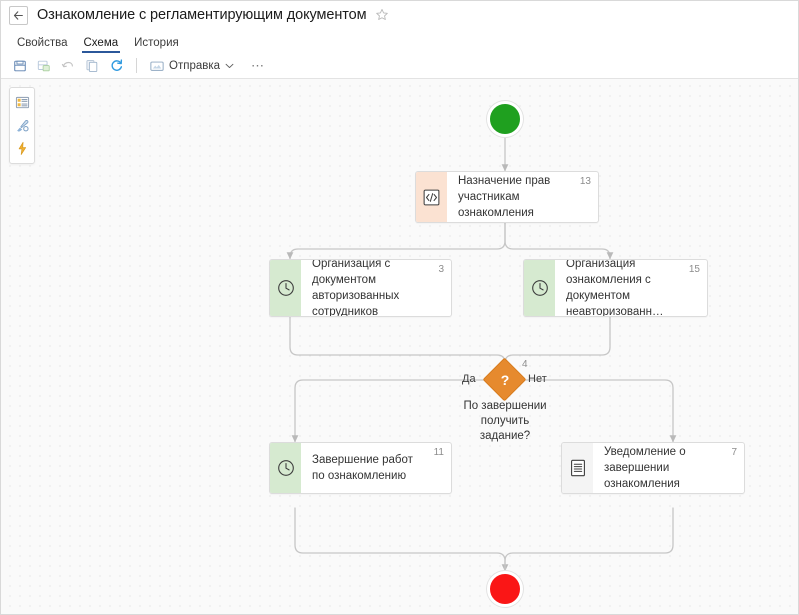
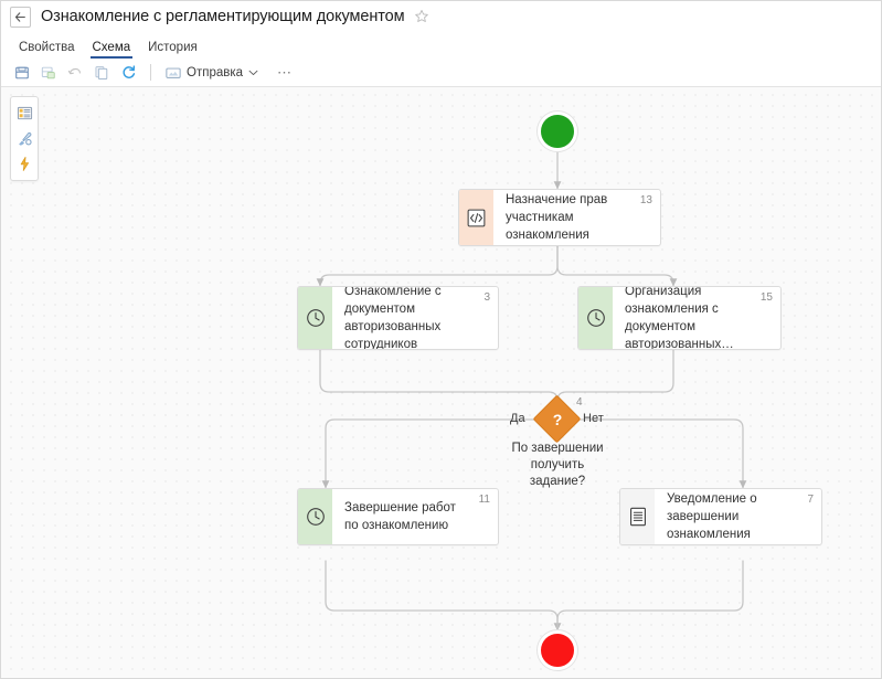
  Ознакомление с регламентирующим документом
  Свойства
  Схема
  История
  Отправка
  ⋯
  13
  Назначение прав участникам ознакомления
  3
- Организация с документом авторизованных сотрудников
+ Ознакомление с документом авторизованных сотрудников
  15
- Организация ознакомления с документом неавторизованн…
+ Организация ознакомления с документом авторизованных…
  ?
  4
  Да
  Нет
  По завершении
  получить
  задание?
  11
  Завершение работ по ознакомлению
  7
  Уведомление о завершении ознакомления
